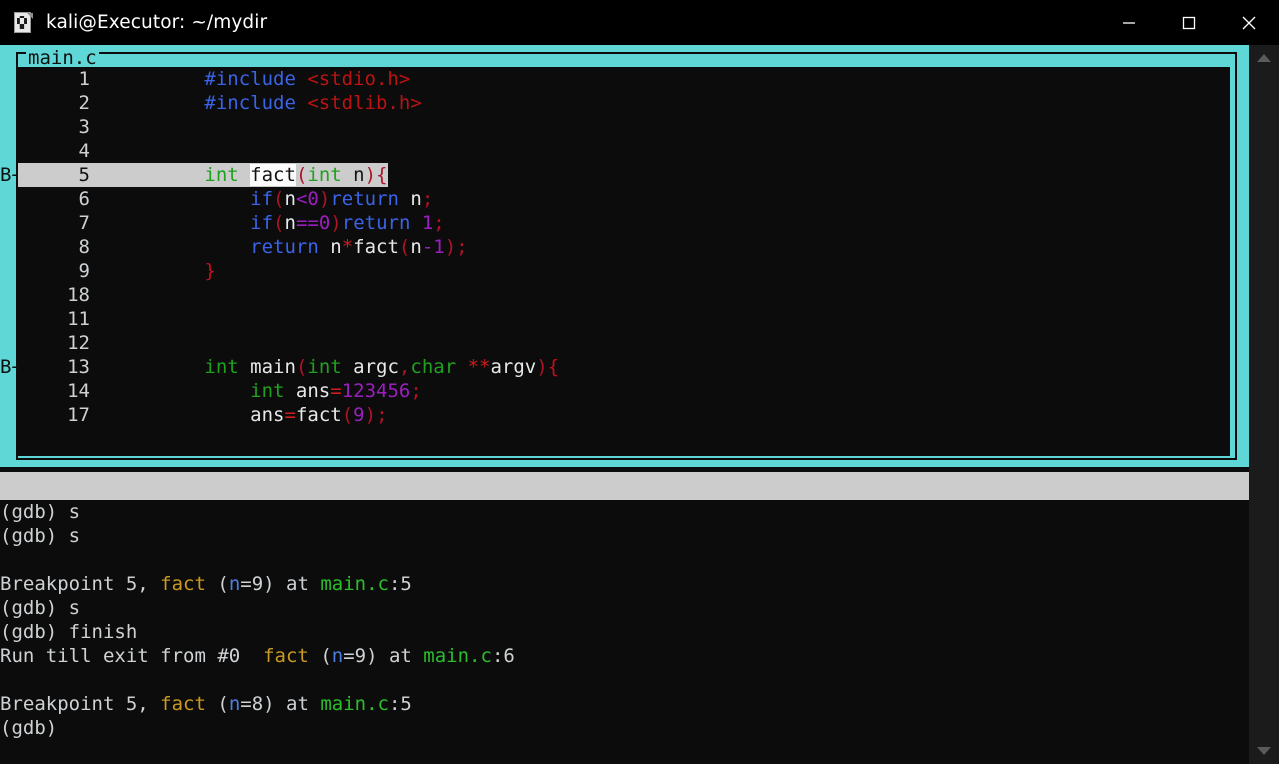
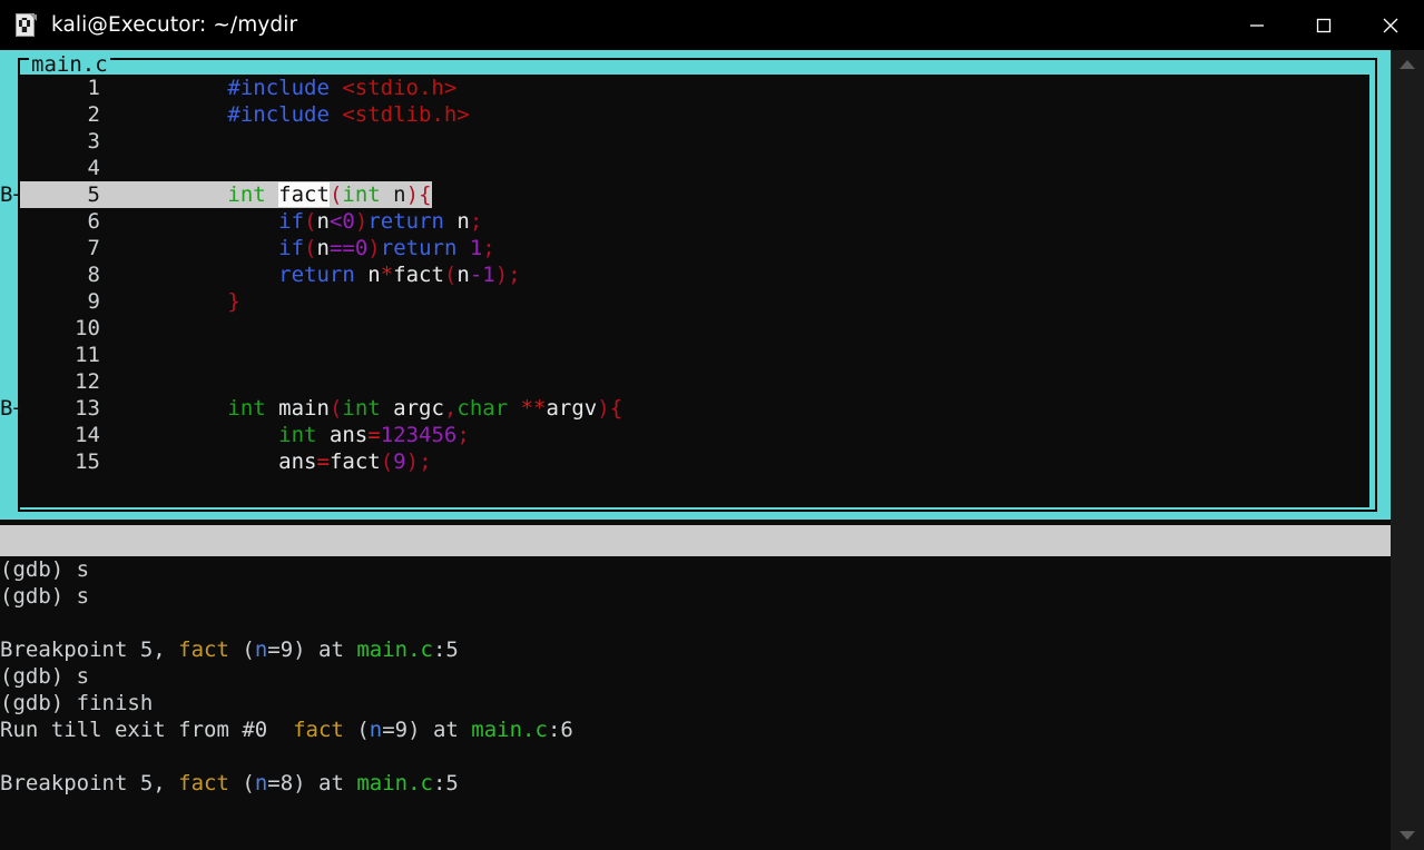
  ▞▚
  ▚▞
  kali@Executor: ~/mydir
  main.c
  1 #include <stdio.h>
  2 #include <stdlib.h>
  3
  4
  5 int fact(int n){
  6 if(n<0)return n;
  7 if(n==0)return 1;
  8 return n*fact(n-1);
  9 }
- 18
+ 10
  11
  12
  13 int main(int argc,char **argv){
  14 int ans=123456;
- 17 ans=fact(9);
+ 15 ans=fact(9);
  (gdb) s
  (gdb) s
  Breakpoint 5, fact (n=9) at main.c:5
  (gdb) s
  (gdb) finish
  Run till exit from #0 fact (n=9) at main.c:6
  Breakpoint 5, fact (n=8) at main.c:5
- (gdb)
